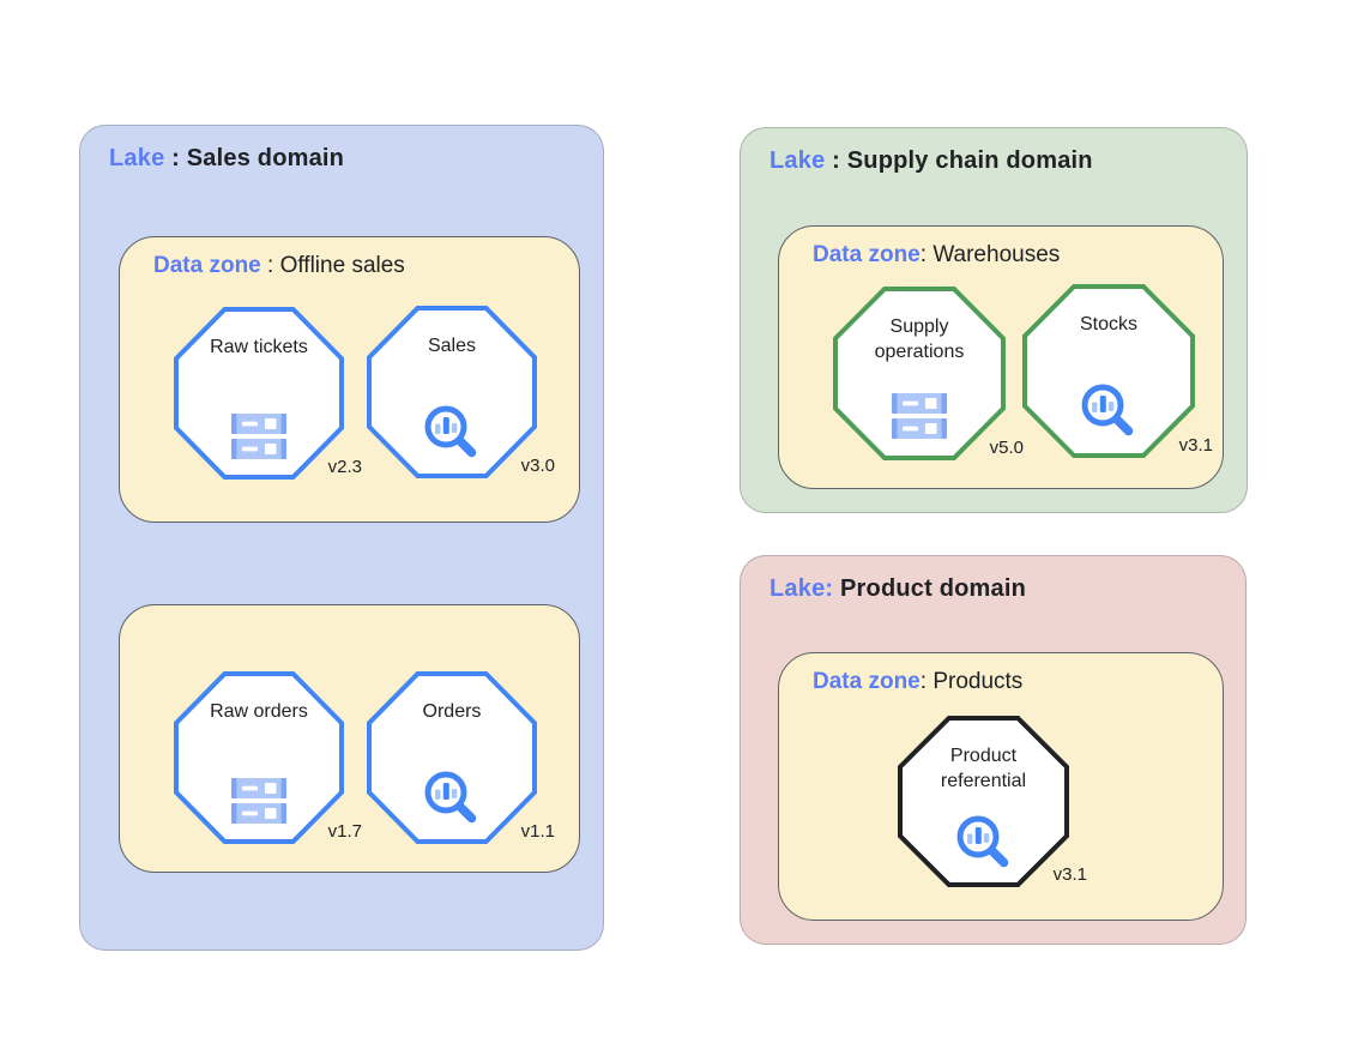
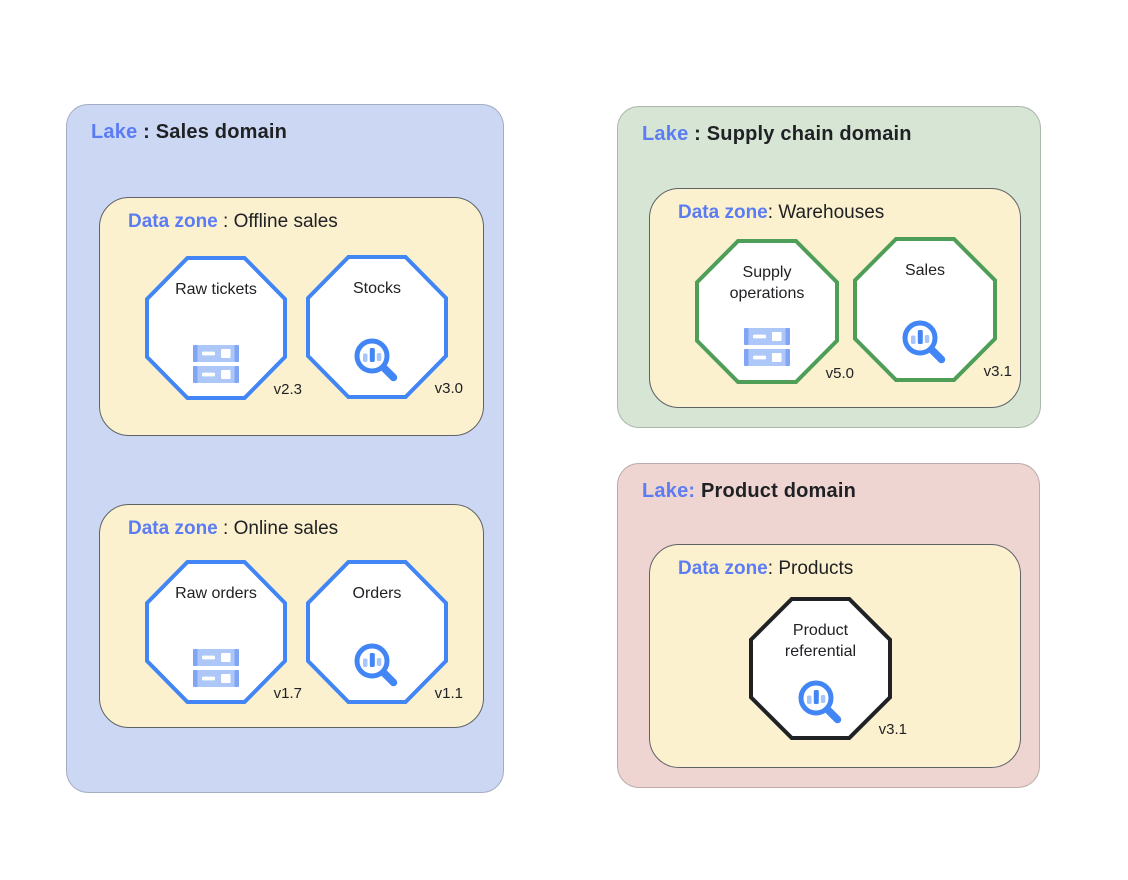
  Lake : Sales domain
  Data zone : Offline sales
  Raw tickets
  v2.3
- Sales
+ Stocks
  v3.0
+ Data zone : Online sales
  Raw orders
  v1.7
  Orders
  v1.1
  Lake : Supply chain domain
  Data zone: Warehouses
  Supply operations
  v5.0
- Stocks
+ Sales
  v3.1
  Lake: Product domain
  Data zone: Products
  Product referential
  v3.1
